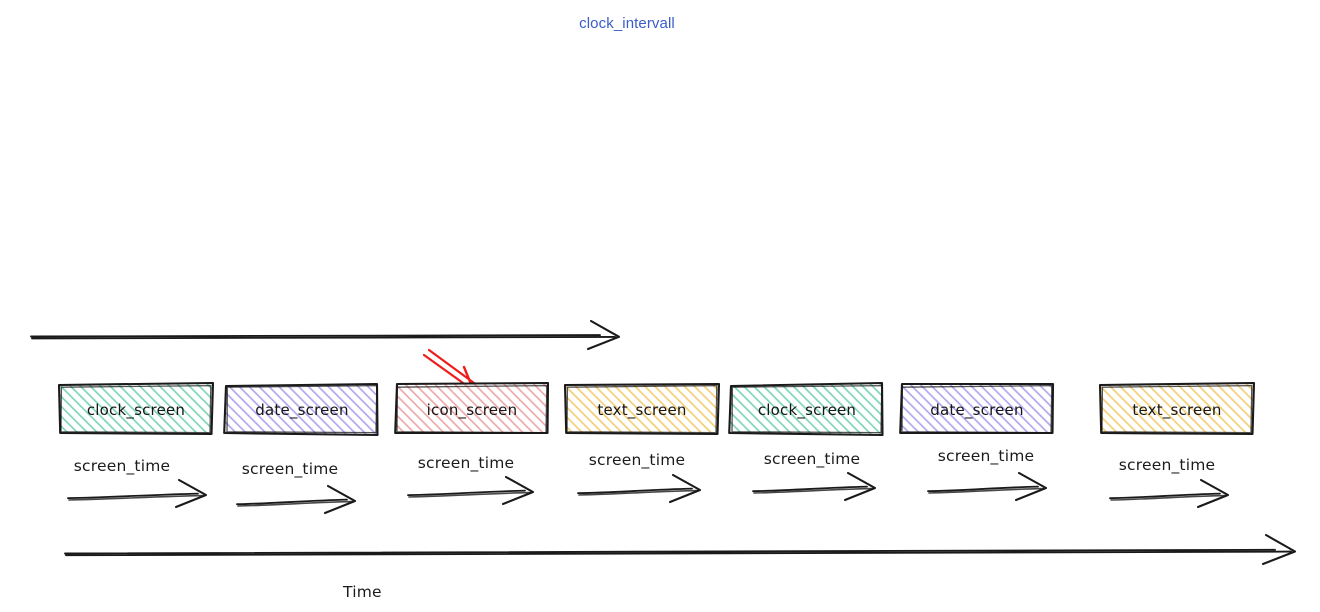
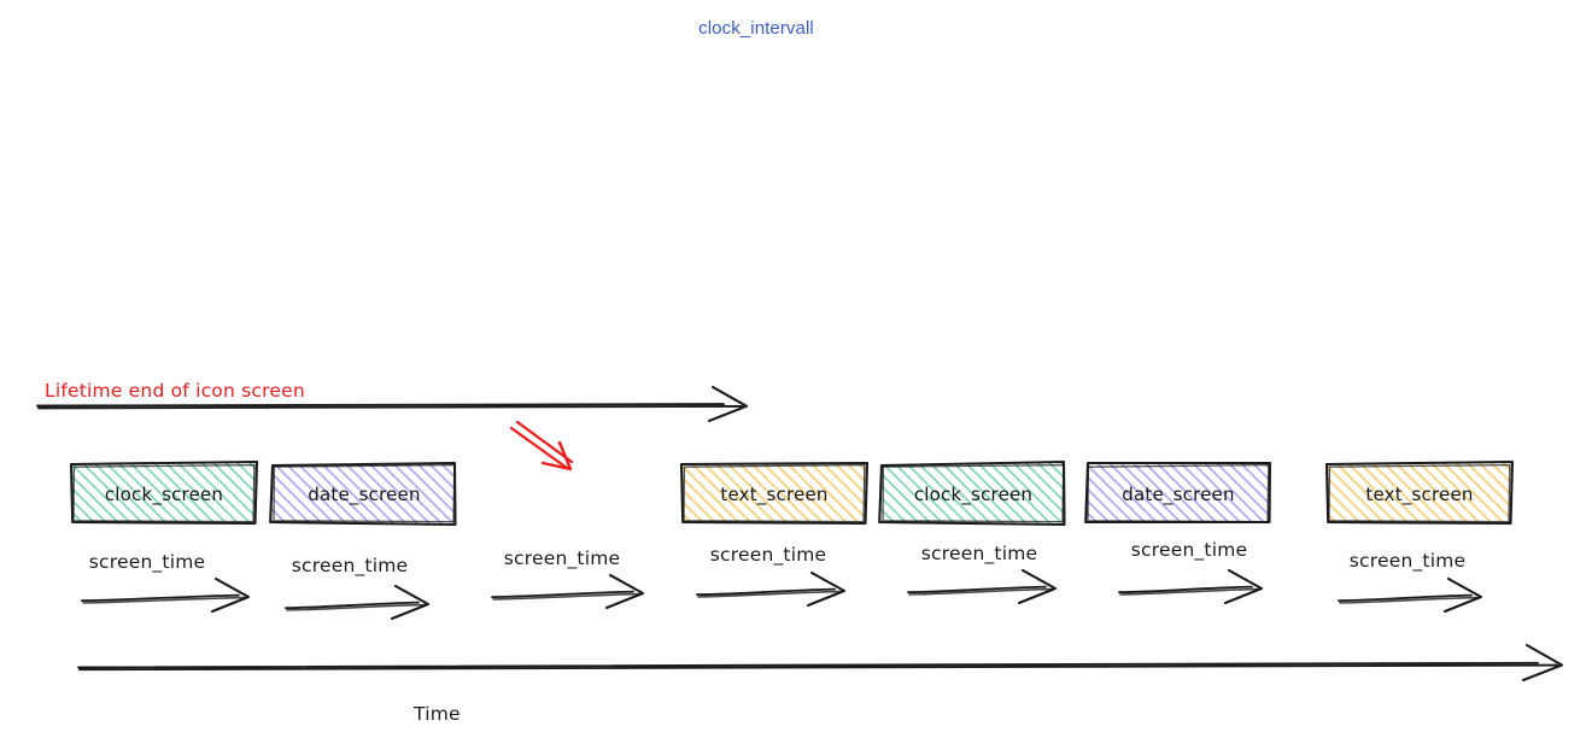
  clock_intervall
+ Lifetime end of icon screen
  clock_screen
  date_screen
- icon_screen
  text_screen
  clock_screen
  date_screen
  text_screen
  screen_time
  screen_time
  screen_time
  screen_time
  screen_time
  screen_time
  screen_time
  Time
